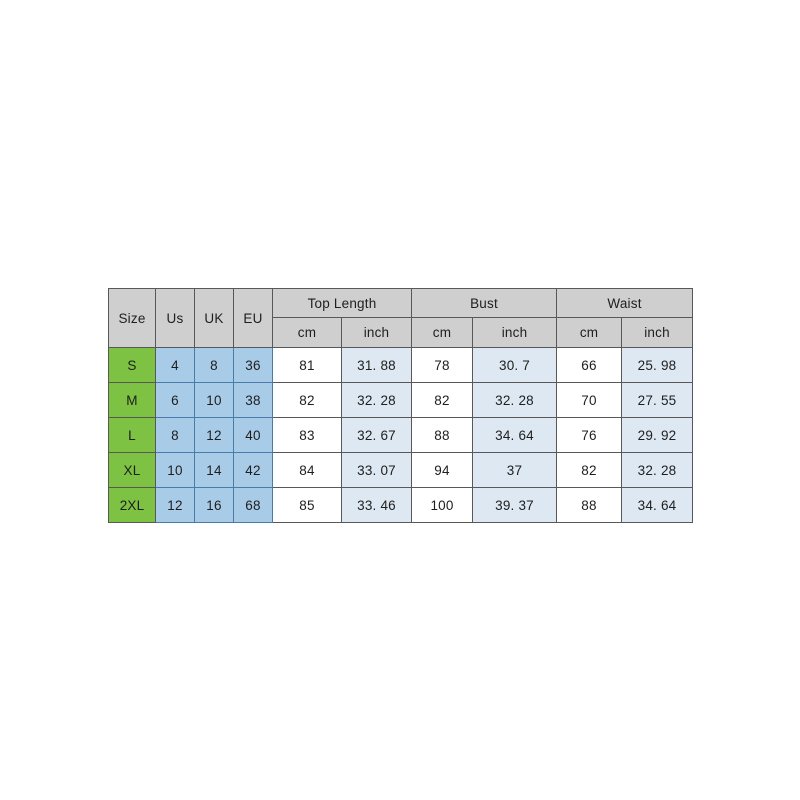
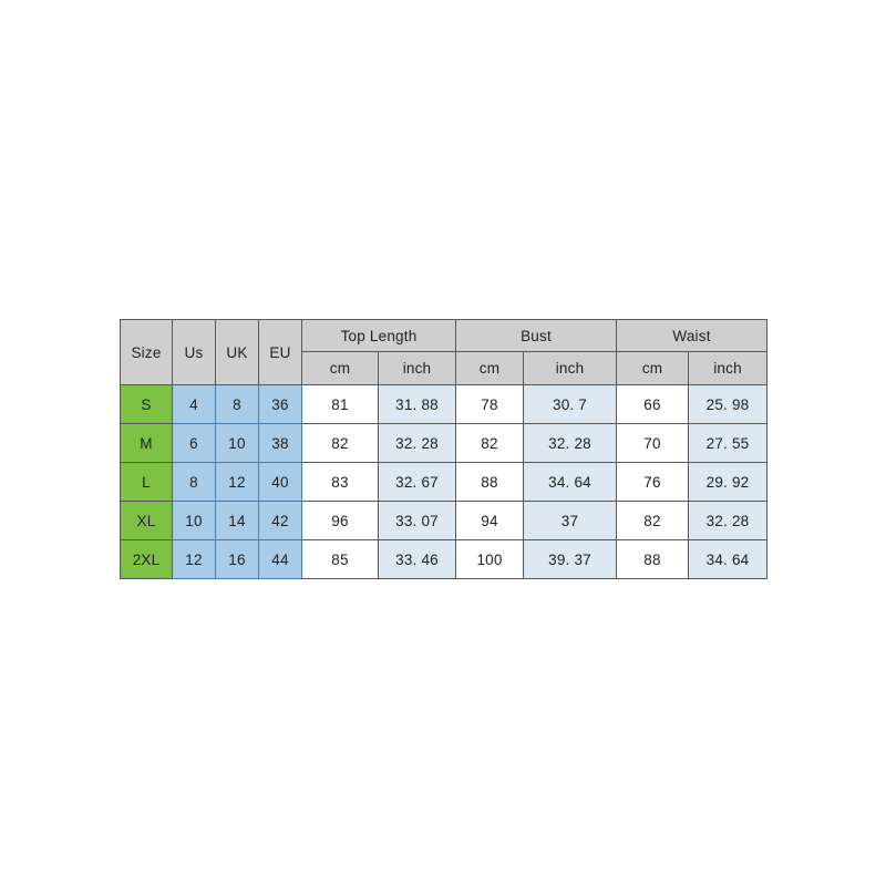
  Size	Us	UK	EU	Top Length	Bust	Waist
  cm	inch	cm	inch	cm	inch
  S	4	8	36	81	31. 88	78	30. 7	66	25. 98
  M	6	10	38	82	32. 28	82	32. 28	70	27. 55
  L	8	12	40	83	32. 67	88	34. 64	76	29. 92
- XL	10	14	42	84	33. 07	94	37	82	32. 28
+ XL	10	14	42	96	33. 07	94	37	82	32. 28
- 2XL	12	16	68	85	33. 46	100	39. 37	88	34. 64
+ 2XL	12	16	44	85	33. 46	100	39. 37	88	34. 64
